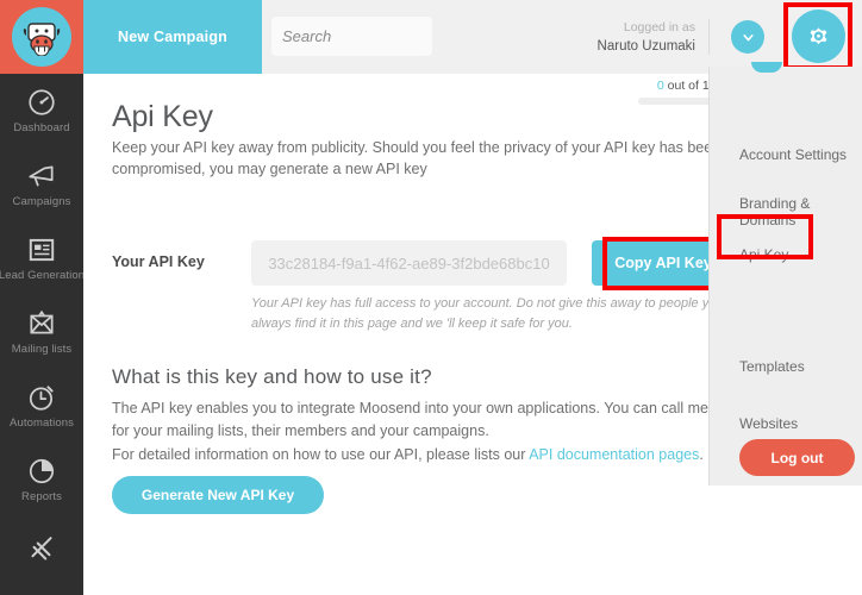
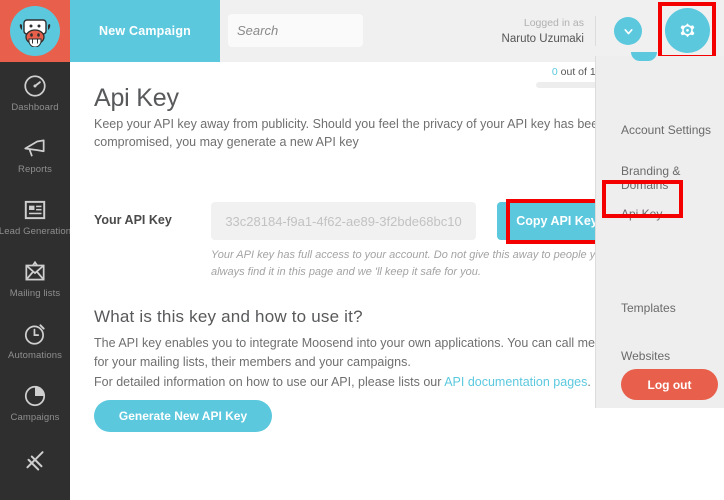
  Dashboard
- Campaigns
+ Reports
  Lead Generation
  Mailing lists
  Automations
- Reports
+ Campaigns
  New Campaign
  Search
  Logged in as
  Naruto Uzumaki
  Api Key
  Keep your API key away from publicity. Should you feel the privacy of your API key has be compromised, you may generate a new API key
  Your API Key
  33c28184-f9a1-4f62-ae89-3f2bde68bc10
  Copy API Ke
  Your API key has full access to your account. Do not give this away to people y always find it in this page and we 'll keep it safe for you.
  What is this key and how to use it?
  The API key enables you to integrate Moosend into your own applications. You can call me for your mailing lists, their members and your campaigns.
  For detailed information on how to use our API, please lists our API documentation pages.
  Generate New API Key
  Account Settings
  Branding & Domains
  Api Key
  Templates
  Websites
  Log out
